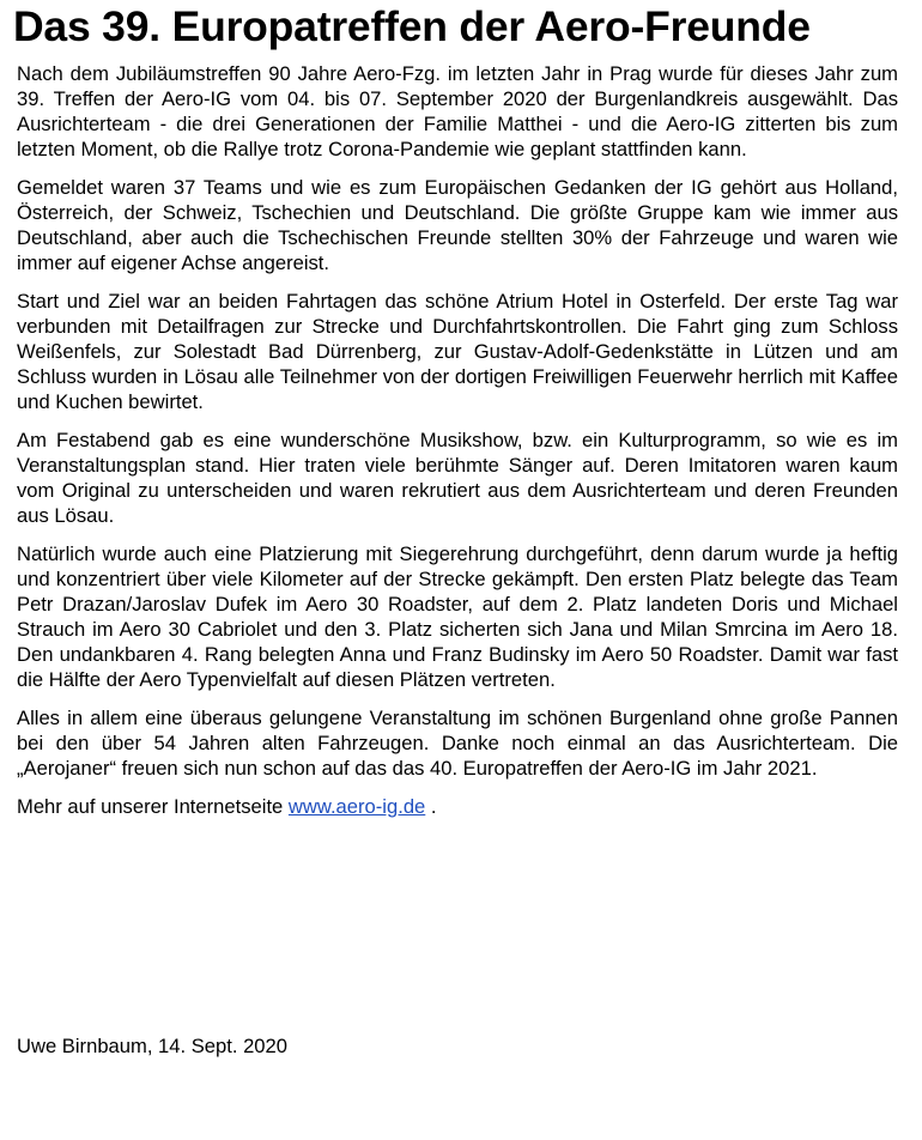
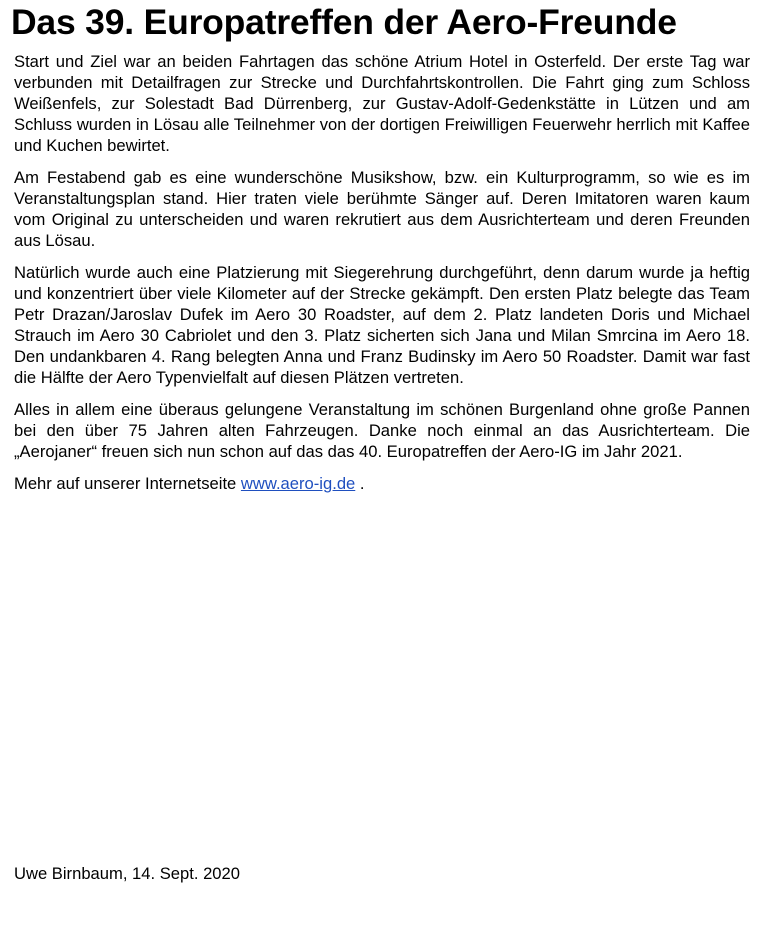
  Das 39. Europatreffen der Aero-Freunde
- Nach dem Jubiläumstreffen 90 Jahre Aero-Fzg. im letzten Jahr in Prag wurde für dieses Jahr zum 39. Treffen der Aero-IG vom 04. bis 07. September 2020 der Burgenlandkreis ausgewählt. Das Ausrichterteam - die drei Generationen der Familie Matthei - und die Aero-IG zitterten bis zum letzten Moment, ob die Rallye trotz Corona-Pandemie wie geplant stattfinden kann.
- Gemeldet waren 37 Teams und wie es zum Europäischen Gedanken der IG gehört aus Holland, Österreich, der Schweiz, Tschechien und Deutschland. Die größte Gruppe kam wie immer aus Deutschland, aber auch die Tschechischen Freunde stellten 30% der Fahrzeuge und waren wie immer auf eigener Achse angereist.
  Start und Ziel war an beiden Fahrtagen das schöne Atrium Hotel in Osterfeld. Der erste Tag war verbunden mit Detailfragen zur Strecke und Durchfahrtskontrollen. Die Fahrt ging zum Schloss Weißenfels, zur Solestadt Bad Dürrenberg, zur Gustav-Adolf-Gedenkstätte in Lützen und am Schluss wurden in Lösau alle Teilnehmer von der dortigen Freiwilligen Feuerwehr herrlich mit Kaffee und Kuchen bewirtet.
  Am Festabend gab es eine wunderschöne Musikshow, bzw. ein Kulturprogramm, so wie es im Veranstaltungsplan stand. Hier traten viele berühmte Sänger auf. Deren Imitatoren waren kaum vom Original zu unterscheiden und waren rekrutiert aus dem Ausrichterteam und deren Freunden aus Lösau.
  Natürlich wurde auch eine Platzierung mit Siegerehrung durchgeführt, denn darum wurde ja heftig und konzentriert über viele Kilometer auf der Strecke gekämpft. Den ersten Platz belegte das Team Petr Drazan/Jaroslav Dufek im Aero 30 Roadster, auf dem 2. Platz landeten Doris und Michael Strauch im Aero 30 Cabriolet und den 3. Platz sicherten sich Jana und Milan Smrcina im Aero 18. Den undankbaren 4. Rang belegten Anna und Franz Budinsky im Aero 50 Roadster. Damit war fast die Hälfte der Aero Typenvielfalt auf diesen Plätzen vertreten.
- Alles in allem eine überaus gelungene Veranstaltung im schönen Burgenland ohne große Pannen bei den über 54 Jahren alten Fahrzeugen. Danke noch einmal an das Ausrichterteam. Die „Aerojaner“ freuen sich nun schon auf das das 40. Europatreffen der Aero-IG im Jahr 2021.
+ Alles in allem eine überaus gelungene Veranstaltung im schönen Burgenland ohne große Pannen bei den über 75 Jahren alten Fahrzeugen. Danke noch einmal an das Ausrichterteam. Die „Aerojaner“ freuen sich nun schon auf das das 40. Europatreffen der Aero-IG im Jahr 2021.
  Mehr auf unserer Internetseite www.aero-ig.de .
  Uwe Birnbaum, 14. Sept. 2020
